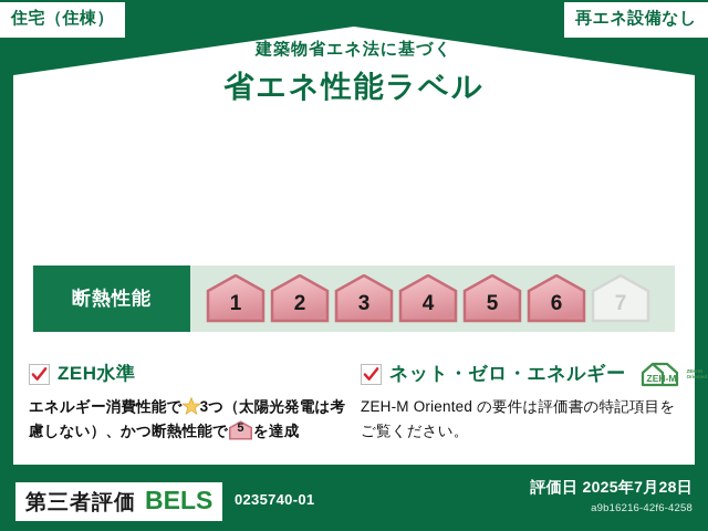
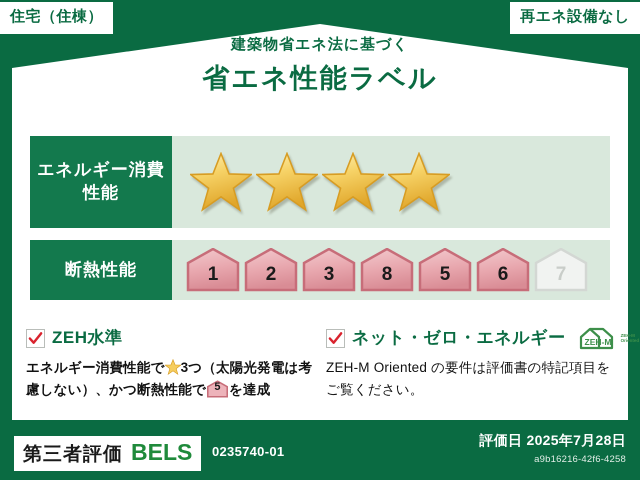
  住宅（住棟）
  再エネ設備なし
  建築物省エネ法に基づく
  省エネ性能ラベル
+ エネルギー消費性能
  断熱性能
  1
  2
  3
- 4
+ 8
  5
  6
  7
  ZEH水準
  エネルギー消費性能で 3つ（太陽光発電は考慮しない）、かつ断熱性能で
  5
  を達成
  ネット・ゼロ・エネルギー
  ZEH-M
  ZEH-M Oriented の要件は評価書の特記項目をご覧ください。
  第三者評価
  BELS
  0235740-01
  評価日 2025年7月28日
  a9b16216-42f6-4258
